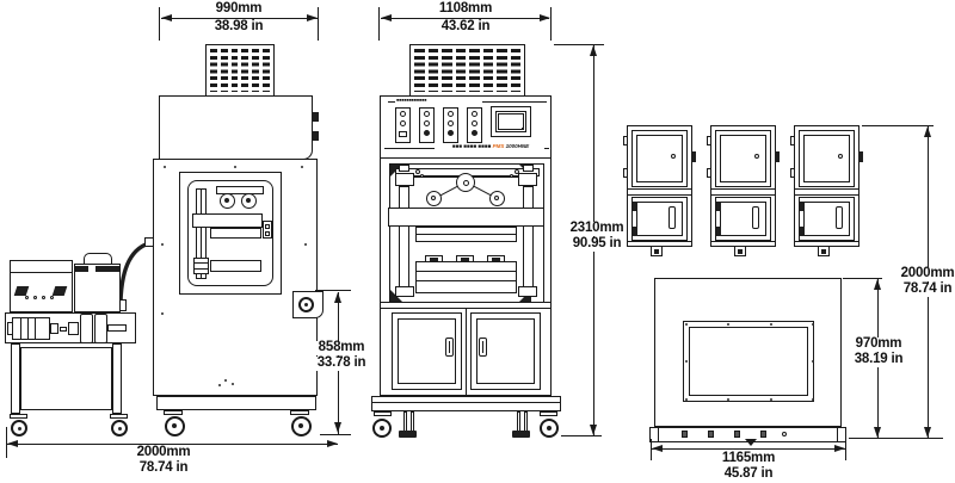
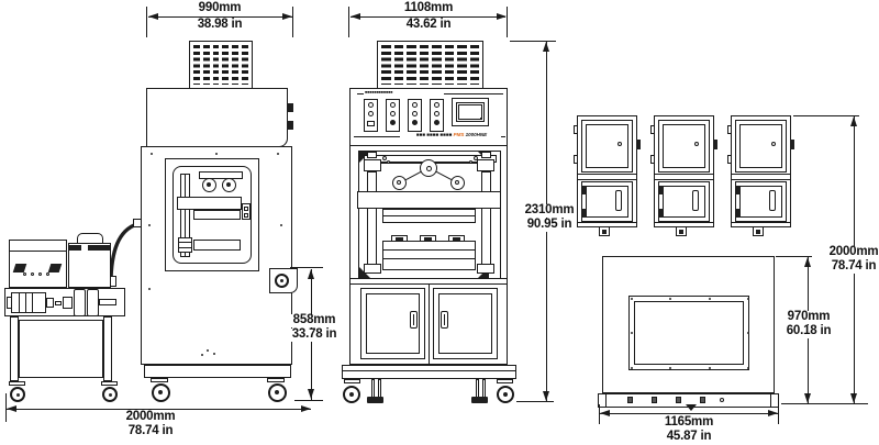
  990mm
  38.98 in
  1108mm
  43.62 in
  2310mm
  90.95 in
  858mm
  33.78 in
  2000mm
  78.74 in
  2000mm
  78.74 in
  970mm
- 38.19 in
+ 60.18 in
  1165mm
  45.87 in
